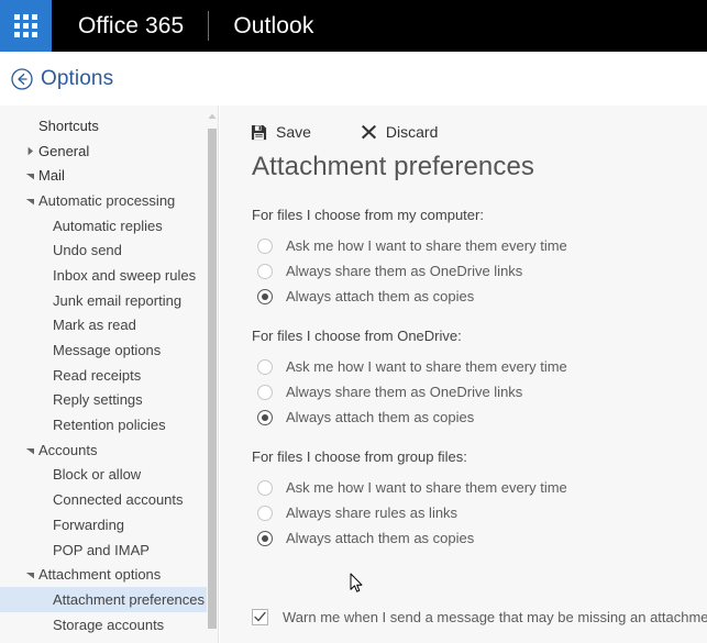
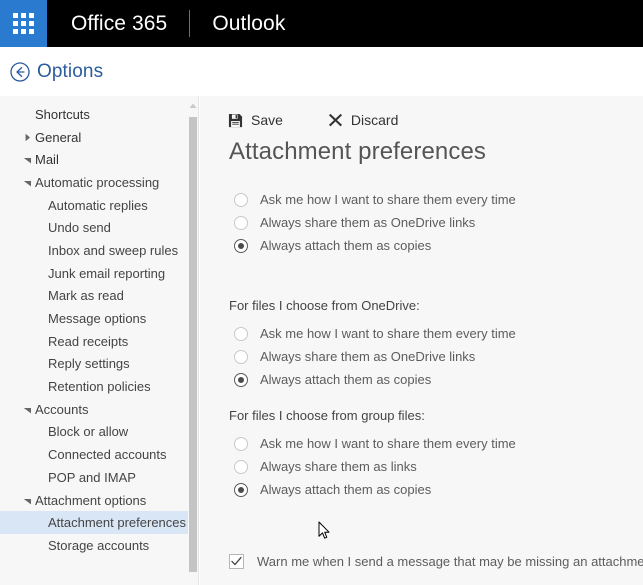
  Office 365
  Outlook
  Options
  Shortcuts
  General
  Mail
  Automatic processing
  Automatic replies
  Undo send
  Inbox and sweep rules
  Junk email reporting
  Mark as read
  Message options
  Read receipts
  Reply settings
  Retention policies
  Accounts
  Block or allow
  Connected accounts
- Forwarding
  POP and IMAP
  Attachment options
  Attachment preferences
  Storage accounts
  Save
  Discard
  Attachment preferences
- For files I choose from my computer:
  Ask me how I want to share them every time
  Always share them as OneDrive links
  Always attach them as copies
  For files I choose from OneDrive:
  Ask me how I want to share them every time
  Always share them as OneDrive links
  Always attach them as copies
  For files I choose from group files:
  Ask me how I want to share them every time
- Always share rules as links
+ Always share them as links
  Always attach them as copies
  Warn me when I send a message that may be missing an attachme
